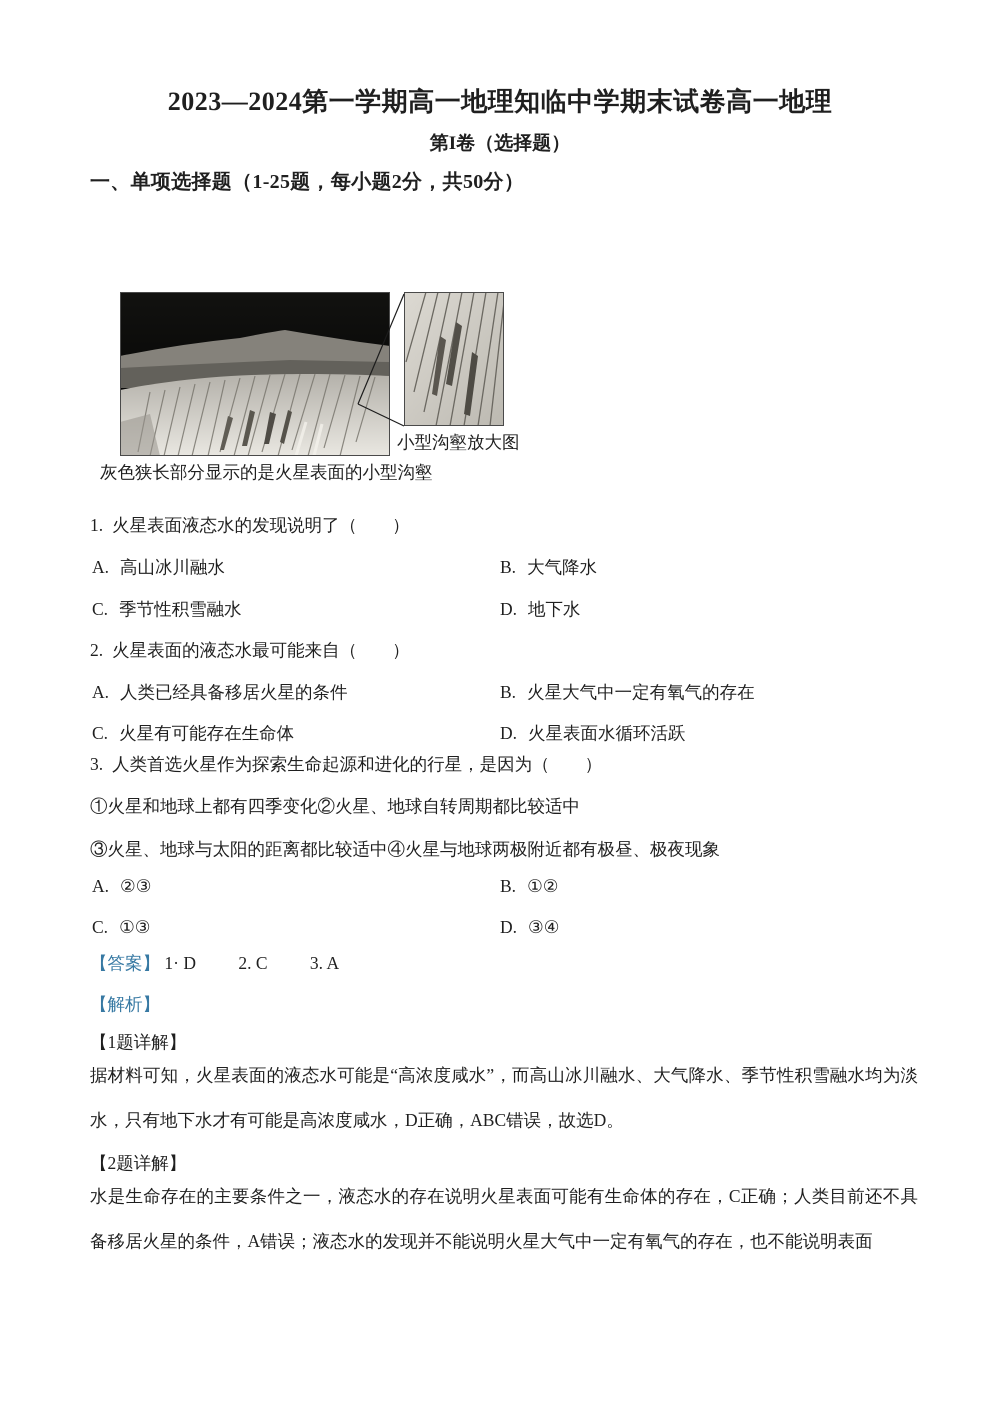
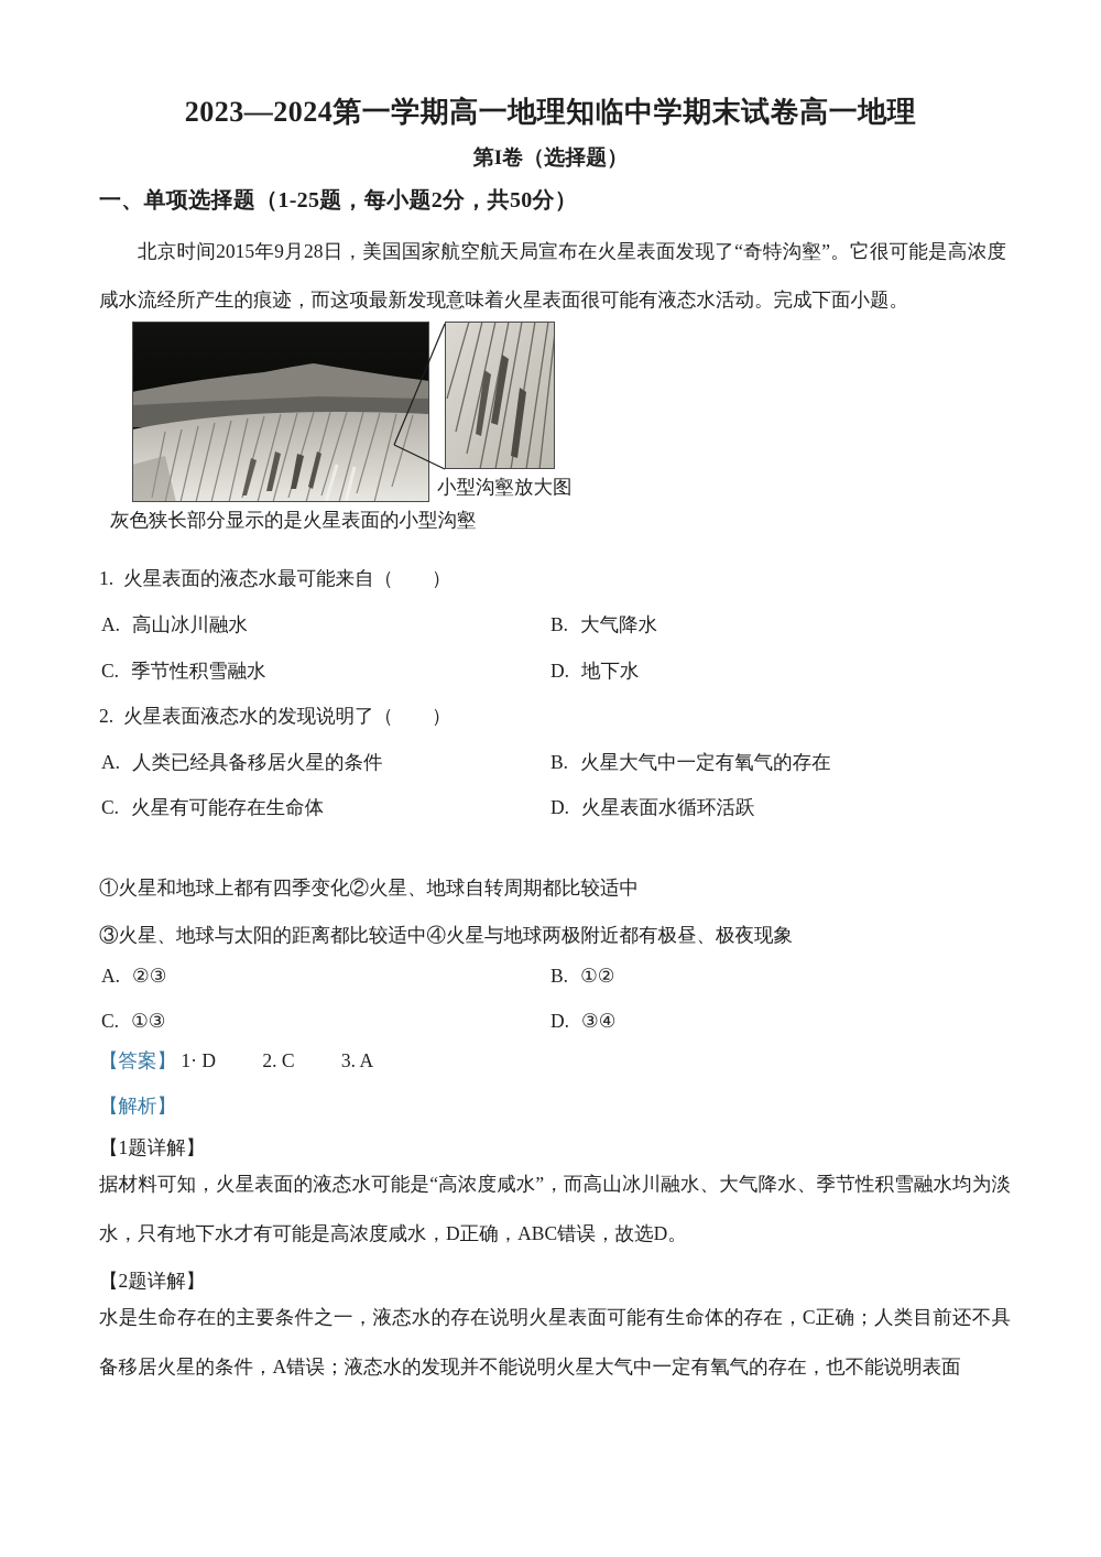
  2023—2024第一学期高一地理知临中学期末试卷高一地理
  第I卷（选择题）
  一、单项选择题（1-25题，每小题2分，共50分）
+ 北京时间2015年9月28日，美国国家航空航天局宣布在火星表面发现了“奇特沟壑”。它很可能是高浓度咸水流经所产生的痕迹，而这项最新发现意味着火星表面很可能有液态水活动。完成下面小题。
  小型沟壑放大图
  灰色狭长部分显示的是火星表面的小型沟壑
- 1. 火星表面液态水的发现说明了（ ）
+ 1. 火星表面的液态水最可能来自（ ）
  A. 高山冰川融水
  B. 大气降水
  C. 季节性积雪融水
  D. 地下水
- 2. 火星表面的液态水最可能来自（ ）
+ 2. 火星表面液态水的发现说明了（ ）
  A. 人类已经具备移居火星的条件
  B. 火星大气中一定有氧气的存在
  C. 火星有可能存在生命体
  D. 火星表面水循环活跃
- 3. 人类首选火星作为探索生命起源和进化的行星，是因为（ ）
  ①火星和地球上都有四季变化②火星、地球自转周期都比较适中
  ③火星、地球与太阳的距离都比较适中④火星与地球两极附近都有极昼、极夜现象
  A. ②③
  B. ①②
  C. ①③
  D. ③④
  【答案】 1· D 2. C 3. A
  【解析】
  【1题详解】
  据材料可知，火星表面的液态水可能是“高浓度咸水”，而高山冰川融水、大气降水、季节性积雪融水均为淡水，只有地下水才有可能是高浓度咸水，D正确，ABC错误，故选D。
  【2题详解】
  水是生命存在的主要条件之一，液态水的存在说明火星表面可能有生命体的存在，C正确；人类目前还不具备移居火星的条件，A错误；液态水的发现并不能说明火星大气中一定有氧气的存在，也不能说明表面
